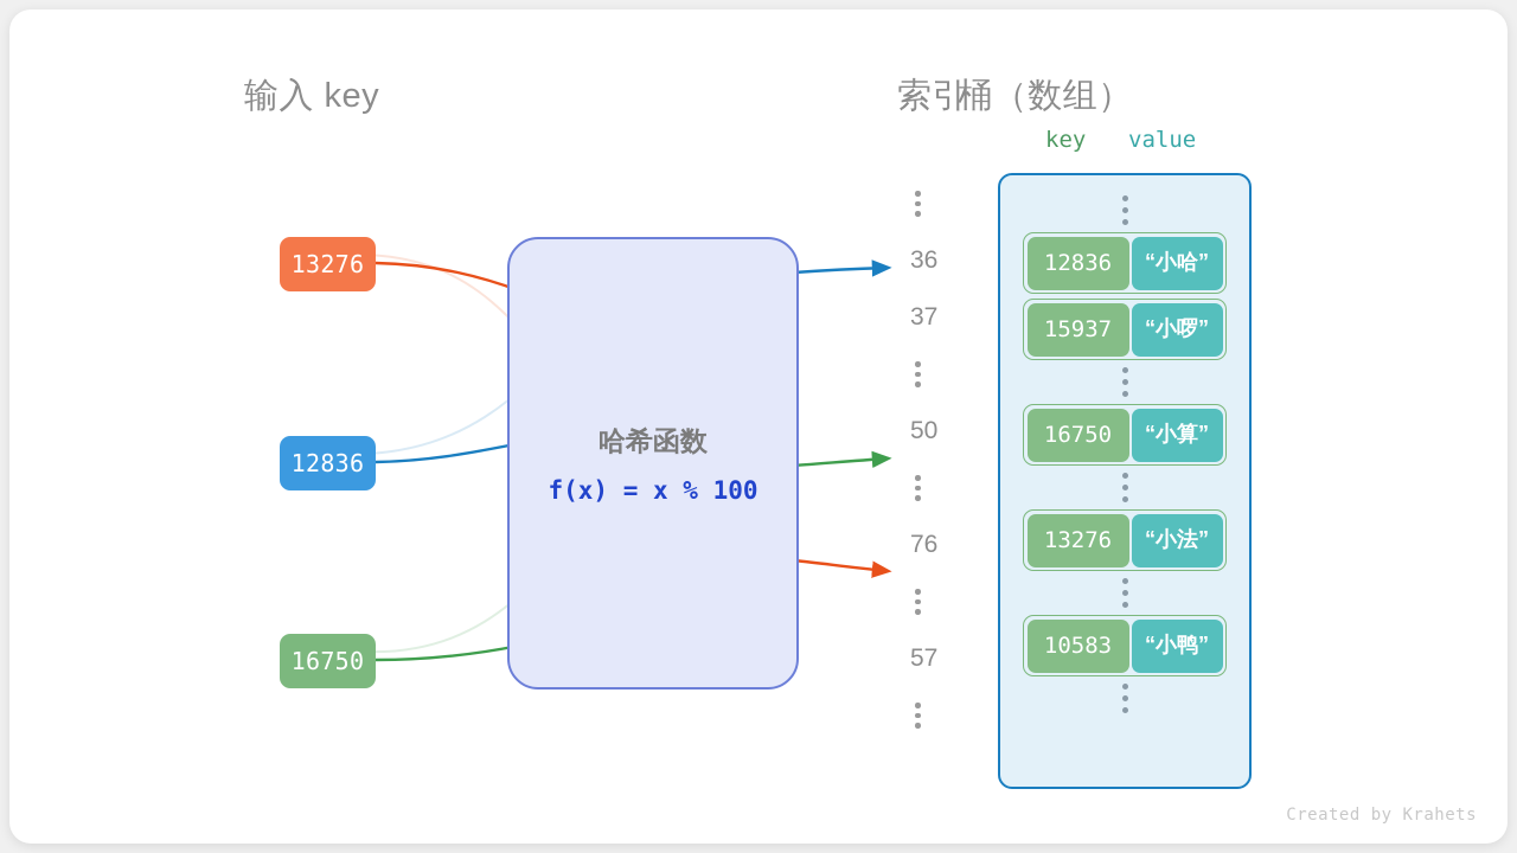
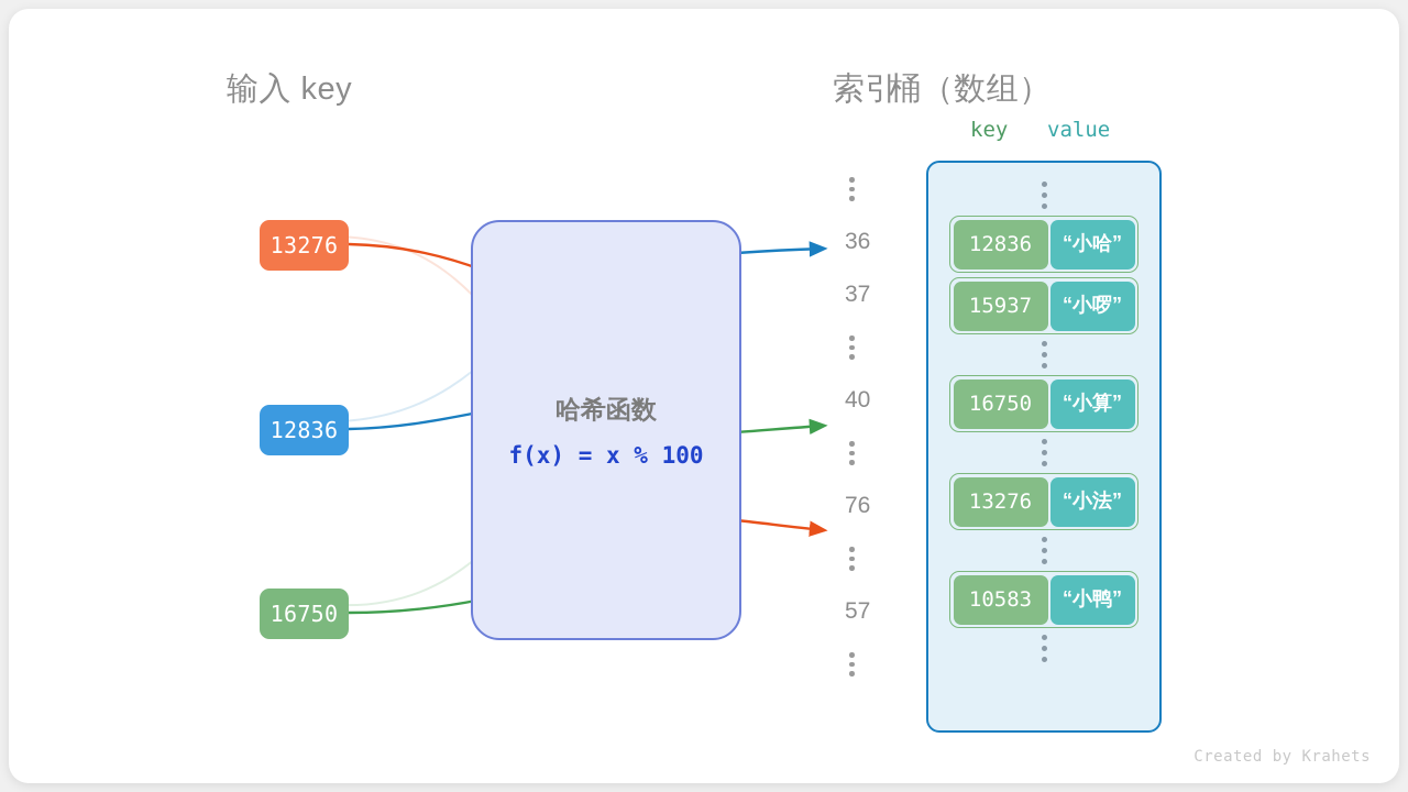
  输入 key
  索引
  桶（数组）
  key
  value
  13276
  12836
  16750
  哈希函数
  f(x) = x % 100
  36
  37
- 50
+ 40
  76
  57
  12836
  “小哈”
  15937
  “小啰”
  16750
  “小算”
  13276
  “小法”
  10583
  “小鸭”
  Created by Krahets
